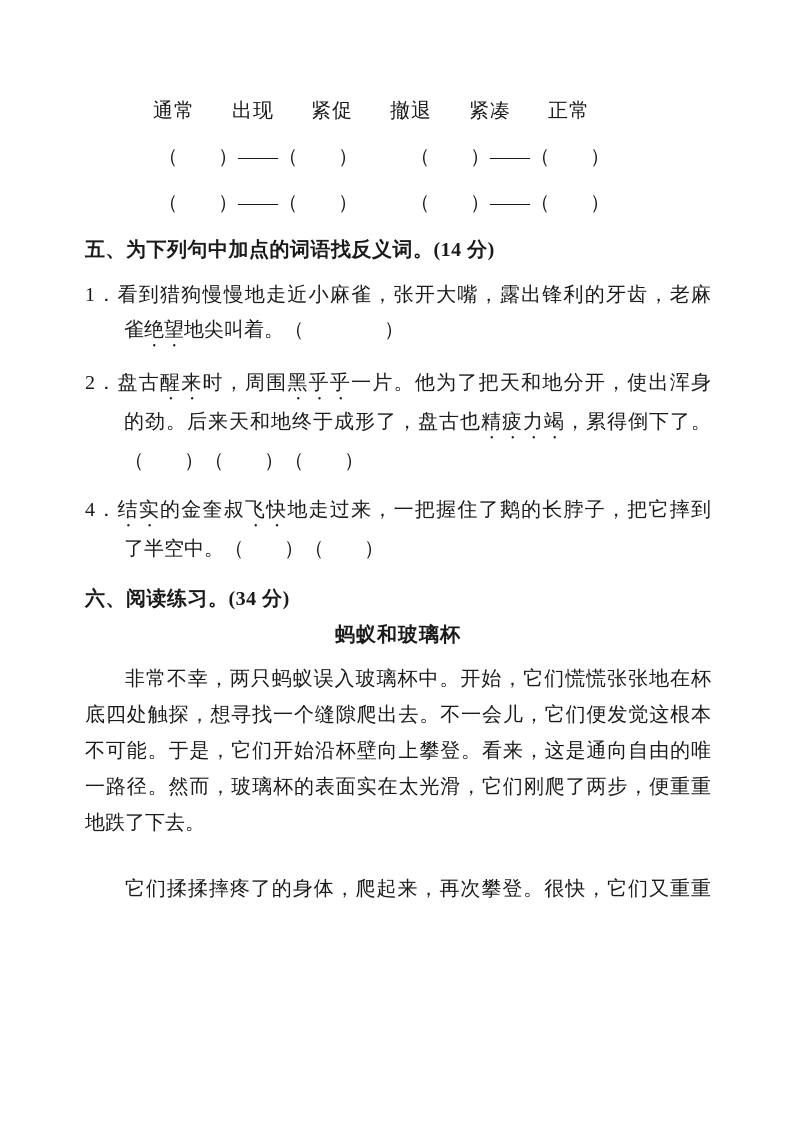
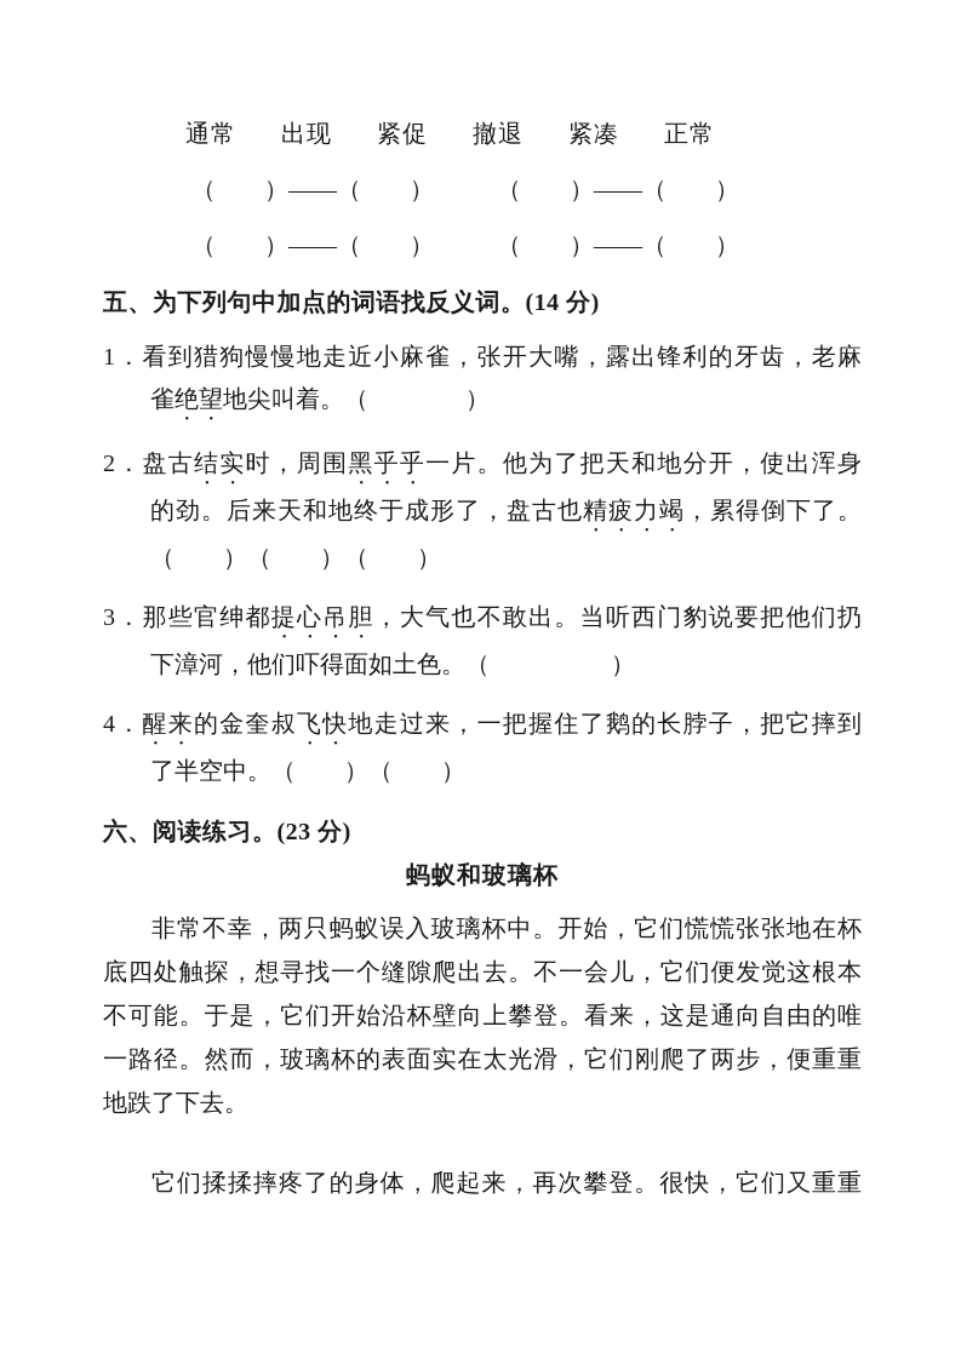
  通常
  出现
  紧促
  撤退
  紧凑
  正常
  （ ）——（ ）
  （ ）——（ ）
  （ ）——（ ）
  （ ）——（ ）
  五、为下列句中加点的词语找反义词。(14 分)
  1．看到猎狗慢慢地走近小麻雀，张开大嘴，露出锋利的牙齿，老麻
  雀绝望地尖叫着。（ ）
- 2．盘古醒来时，周围黑乎乎一片。他为了把天和地分开，使出浑身
+ 2．盘古结实时，周围黑乎乎一片。他为了把天和地分开，使出浑身
  的劲。后来天和地终于成形了，盘古也精疲力竭，累得倒下了。
  （ ）（ ）（ ）
+ 3．那些官绅都提心吊胆，大气也不敢出。当听西门豹说要把他们扔
+ 下漳河，他们吓得面如土色。（ ）
- 4．结实的金奎叔飞快地走过来，一把握住了鹅的长脖子，把它摔到
+ 4．醒来的金奎叔飞快地走过来，一把握住了鹅的长脖子，把它摔到
  了半空中。（ ）（ ）
- 六、阅读练习。(34 分)
+ 六、阅读练习。(23 分)
  蚂蚁和玻璃杯
  非常不幸，两只蚂蚁误入玻璃杯中。开始，它们慌慌张张地在杯
  底四处触探，想寻找一个缝隙爬出去。不一会儿，它们便发觉这根本
  不可能。于是，它们开始沿杯壁向上攀登。看来，这是通向自由的唯
  一路径。然而，玻璃杯的表面实在太光滑，它们刚爬了两步，便重重
  地跌了下去。
  它们揉揉摔疼了的身体，爬起来，再次攀登。很快，它们又重重
